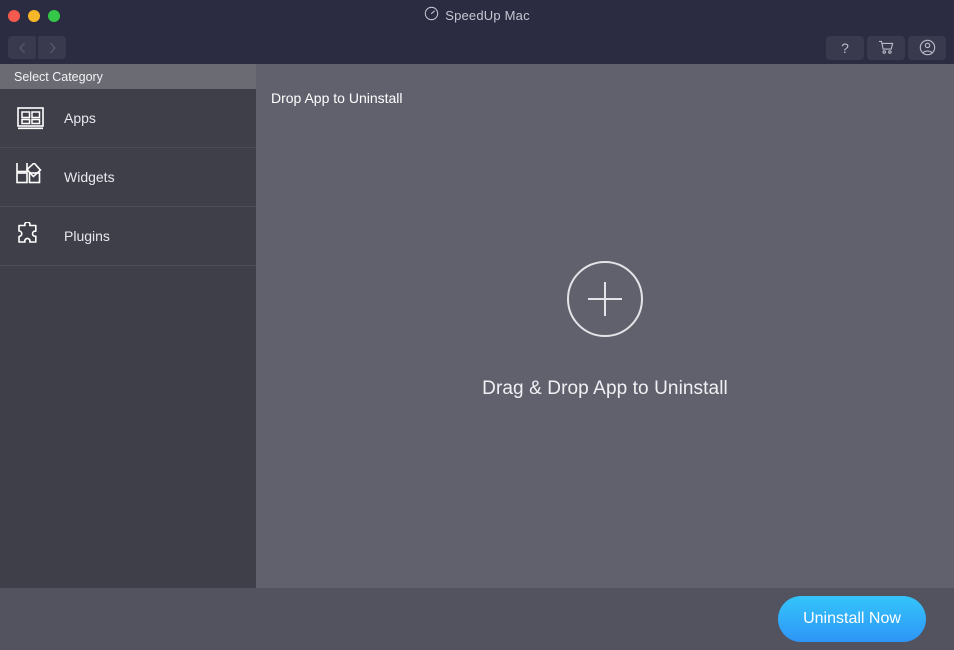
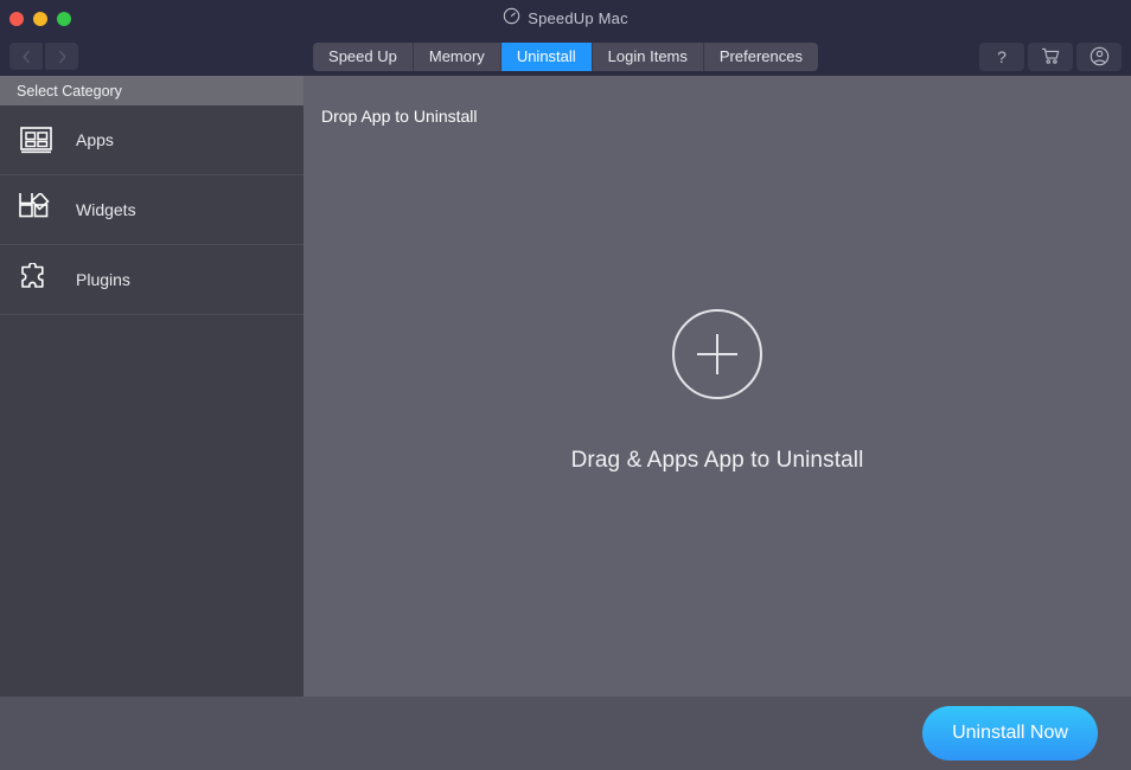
  SpeedUp Mac
+ Speed Up
+ Memory
+ Uninstall
+ Login Items
+ Preferences
  ?
  Select Category
  Apps
  Widgets
  Plugins
  Drop App to Uninstall
- Drag & Drop App to Uninstall
+ Drag & Apps App to Uninstall
  Uninstall Now
